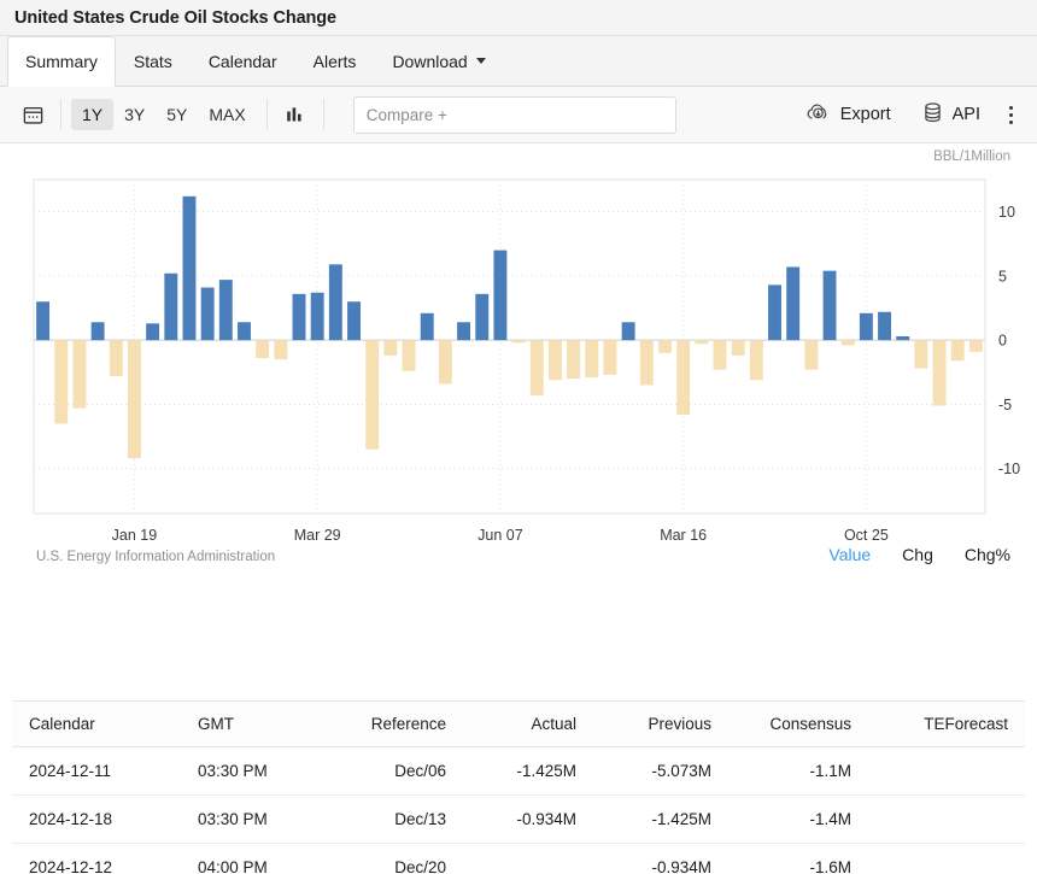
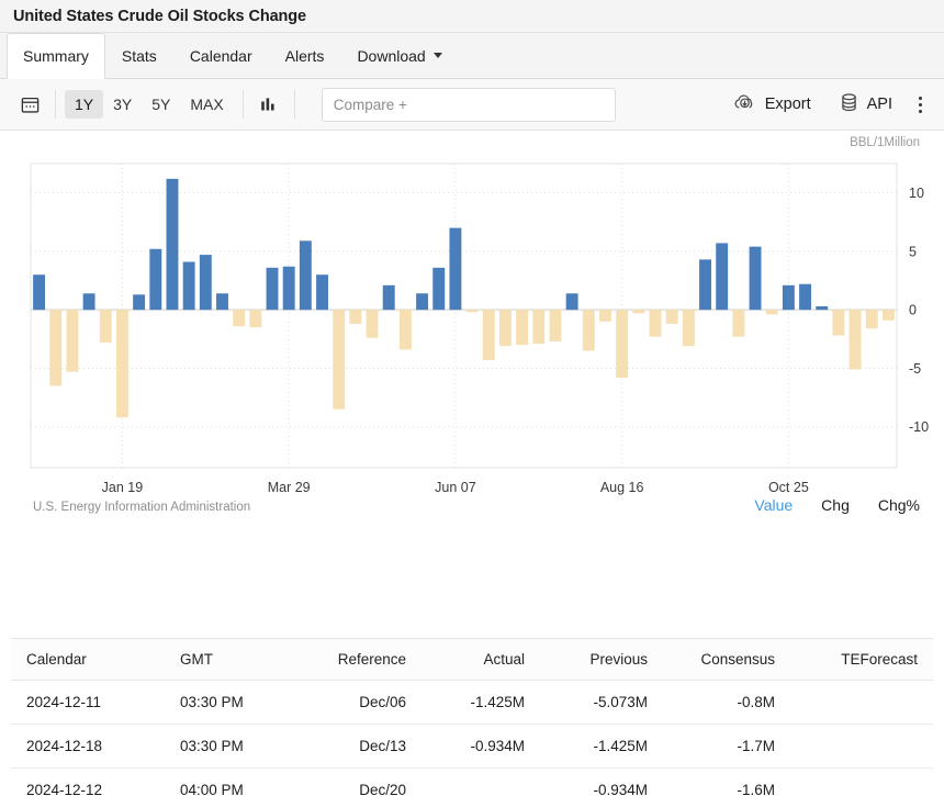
  United States Crude Oil Stocks Change
  Summary
  Stats
  Calendar
  Alerts
  Download
  1Y
  3Y
  5Y
  MAX
  Compare +
  Export
  API
  BBL/1Million
  10
  5
  0
  -5
  -10
  Jan 19
  Mar 29
  Jun 07
- Mar 16
+ Aug 16
  Oct 25
  U.S. Energy Information Administration
  Value
  Chg
  Chg%
  Calendar	GMT	Reference	Actual	Previous	Consensus	TEForecast
- 2024-12-11	03:30 PM	Dec/06	-1.425M	-5.073M	-1.1M
+ 2024-12-11	03:30 PM	Dec/06	-1.425M	-5.073M	-0.8M
- 2024-12-18	03:30 PM	Dec/13	-0.934M	-1.425M	-1.4M
+ 2024-12-18	03:30 PM	Dec/13	-0.934M	-1.425M	-1.7M
  2024-12-12	04:00 PM	Dec/20		-0.934M	-1.6M
